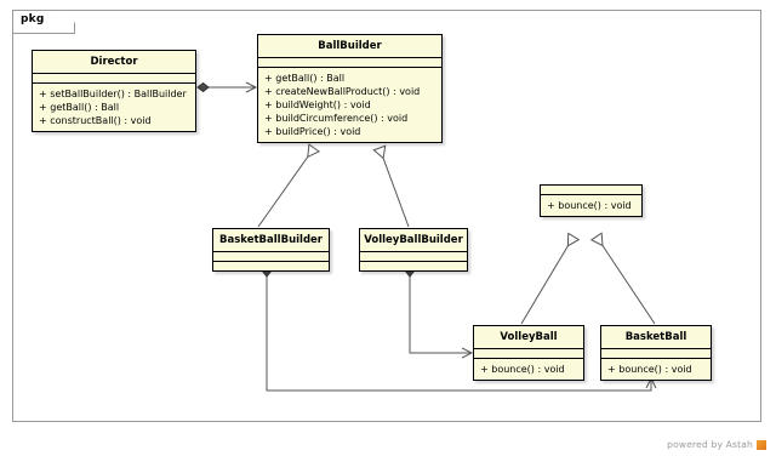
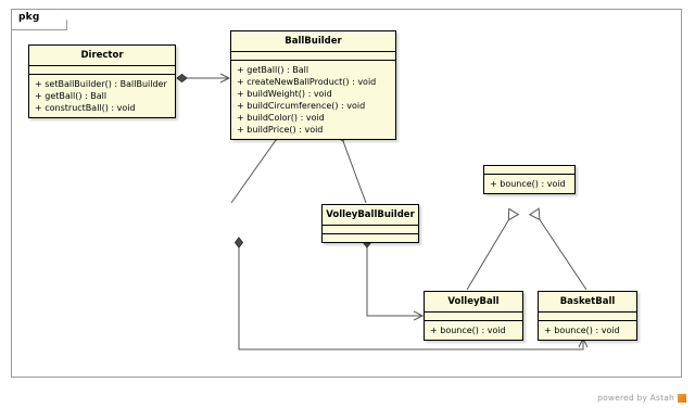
  pkg
  Director
  + setBallBuilder() : BallBuilder
  + getBall() : Ball
  + constructBall() : void
  BallBuilder
  + getBall() : Ball
  + createNewBallProduct() : void
  + buildWeight() : void
  + buildCircumference() : void
+ + buildColor() : void
  + buildPrice() : void
- BasketBallBuilder
  VolleyBallBuilder
  + bounce() : void
  VolleyBall
  + bounce() : void
  BasketBall
  + bounce() : void
  powered by Astah
